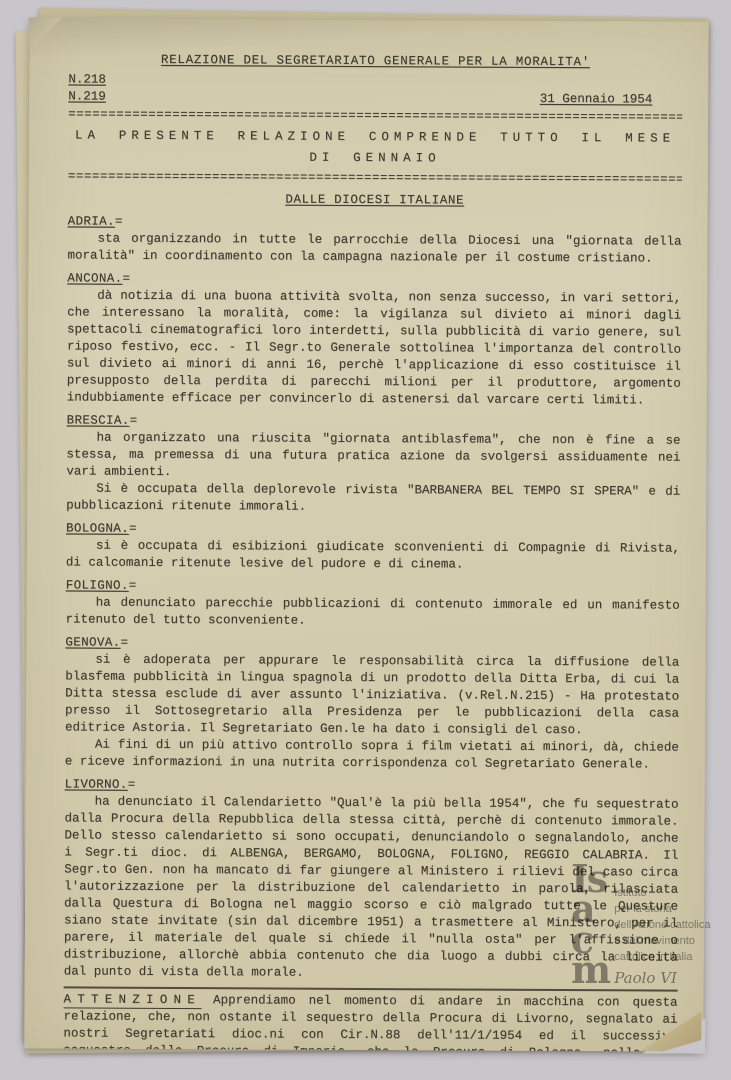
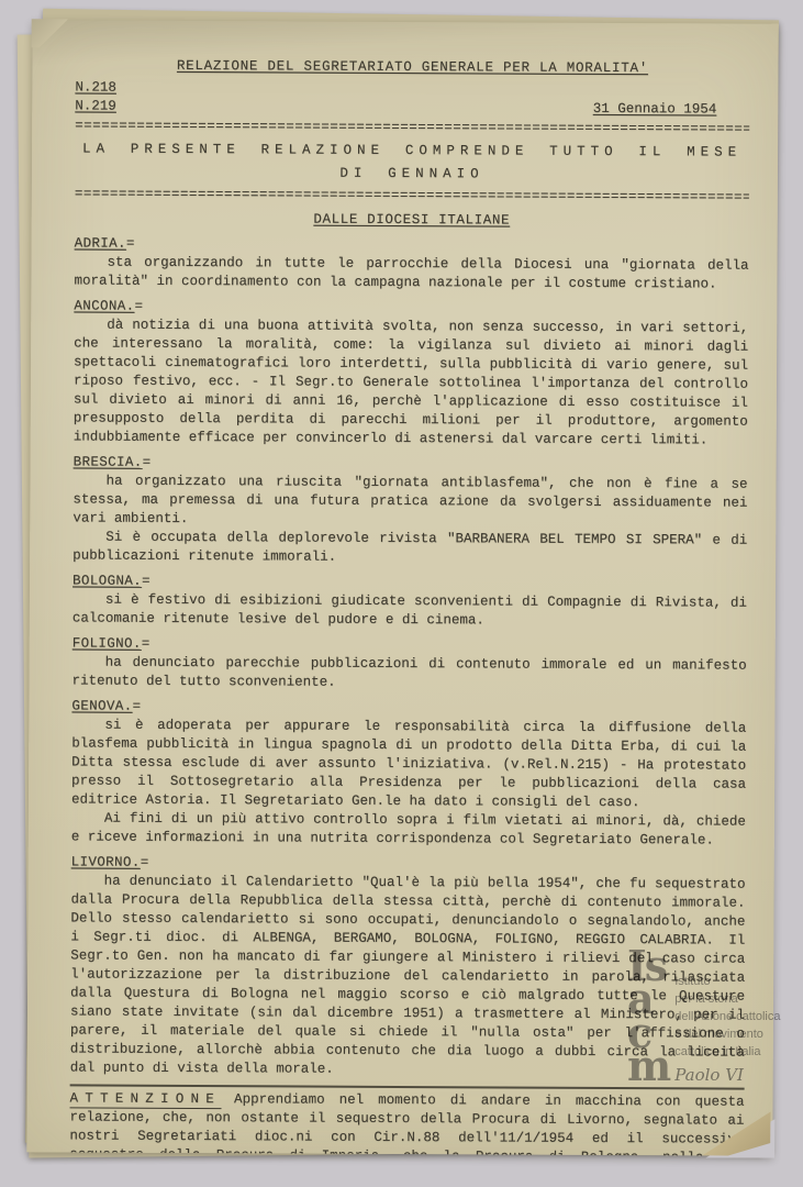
  RELAZIONE DEL SEGRETARIATO GENERALE PER LA MORALITA'
  N.218
  N.219
  31 Gennaio 1954
  =============================================================================
  LA PRESENTE RELAZIONE COMPRENDE TUTTO IL MESE
  DI GENNAIO
  =============================================================================
  DALLE DIOCESI ITALIANE
  ADRIA.=
  sta organizzando in tutte le parrocchie della Diocesi una "giornata della moralità" in coordinamento con la campagna nazionale per il costume cristiano.
  ANCONA.=
  dà notizia di una buona attività svolta, non senza successo, in vari settori, che interessano la moralità, come: la vigilanza sul divieto ai minori dagli spettacoli cinematografici loro interdetti, sulla pubblicità di vario genere, sul riposo festivo, ecc. - Il Segr.to Generale sottolinea l'importanza del controllo sul divieto ai minori di anni 16, perchè l'applicazione di esso costituisce il presupposto della perdita di parecchi milioni per il produttore, argomento indubbiamente efficace per convincerlo di astenersi dal varcare certi limiti.
  BRESCIA.=
  ha organizzato una riuscita "giornata antiblasfema", che non è fine a se stessa, ma premessa di una futura pratica azione da svolgersi assiduamente nei vari ambienti.
  Si è occupata della deplorevole rivista "BARBANERA BEL TEMPO SI SPERA" e di pubblicazioni ritenute immorali.
  BOLOGNA.=
- si è occupata di esibizioni giudicate sconvenienti di Compagnie di Rivista, di calcomanie ritenute lesive del pudore e di cinema.
+ si è festivo di esibizioni giudicate sconvenienti di Compagnie di Rivista, di calcomanie ritenute lesive del pudore e di cinema.
  FOLIGNO.=
  ha denunciato parecchie pubblicazioni di contenuto immorale ed un manifesto ritenuto del tutto sconveniente.
  GENOVA.=
  si è adoperata per appurare le responsabilità circa la diffusione della blasfema pubblicità in lingua spagnola di un prodotto della Ditta Erba, di cui la Ditta stessa esclude di aver assunto l'iniziativa. (v.Rel.N.215) - Ha protestato presso il Sottosegretario alla Presidenza per le pubblicazioni della casa editrice Astoria. Il Segretariato Gen.le ha dato i consigli del caso.
  Ai fini di un più attivo controllo sopra i film vietati ai minori, dà, chiede e riceve informazioni in una nutrita corrispondenza col Segretariato Generale.
  LIVORNO.=
  ha denunciato il Calendarietto "Qual'è la più bella 1954", che fu sequestrato dalla Procura della Repubblica della stessa città, perchè di contenuto immorale. Dello stesso calendarietto si sono occupati, denunciandolo o segnalandolo, anche i Segr.ti dioc. di ALBENGA, BERGAMO, BOLOGNA, FOLIGNO, REGGIO CALABRIA. Il Segr.to Gen. non ha mancato di far giungere al Ministero i rilievi del caso circa l'autorizzazione per la distribuzione del calendarietto in parola, rilasciata dalla Questura di Bologna nel maggio scorso e ciò malgrado tutte le Questure siano state invitate (sin dal dicembre 1951) a trasmettere al Ministero, per il parere, il materiale del quale si chiede il "nulla osta" per l'affissione o distribuzione, allorchè abbia contenuto che dia luogo a dubbi circa la liceità dal punto di vista della morale.
  Is
  a
  c
  m
  Istituto
  per la storia
  dell'Azione cattolica
  e del movimento
  cattolico in Italia
  Paolo VI
